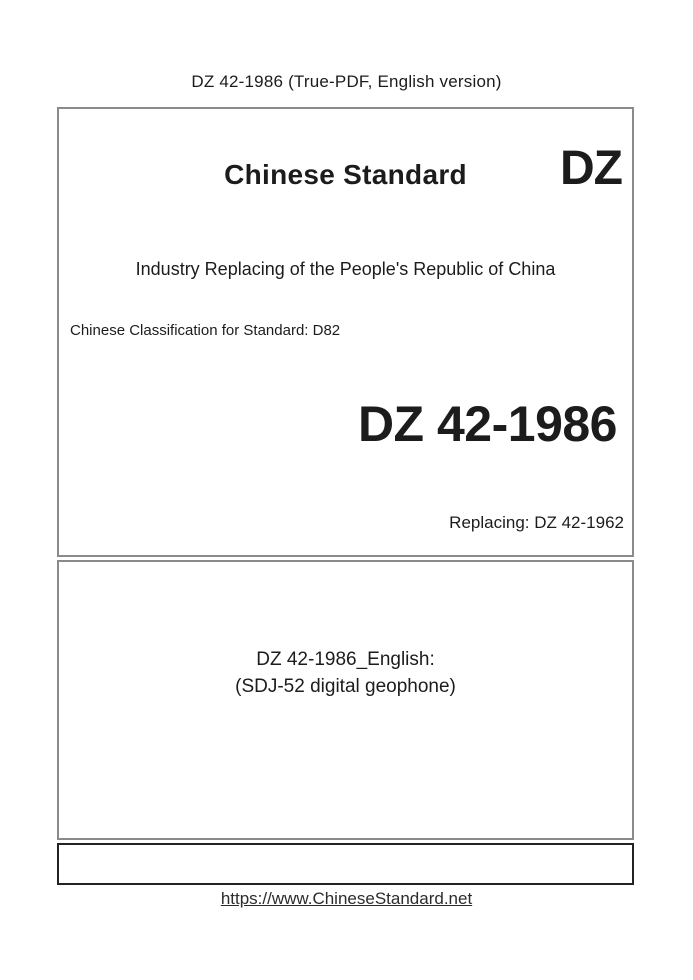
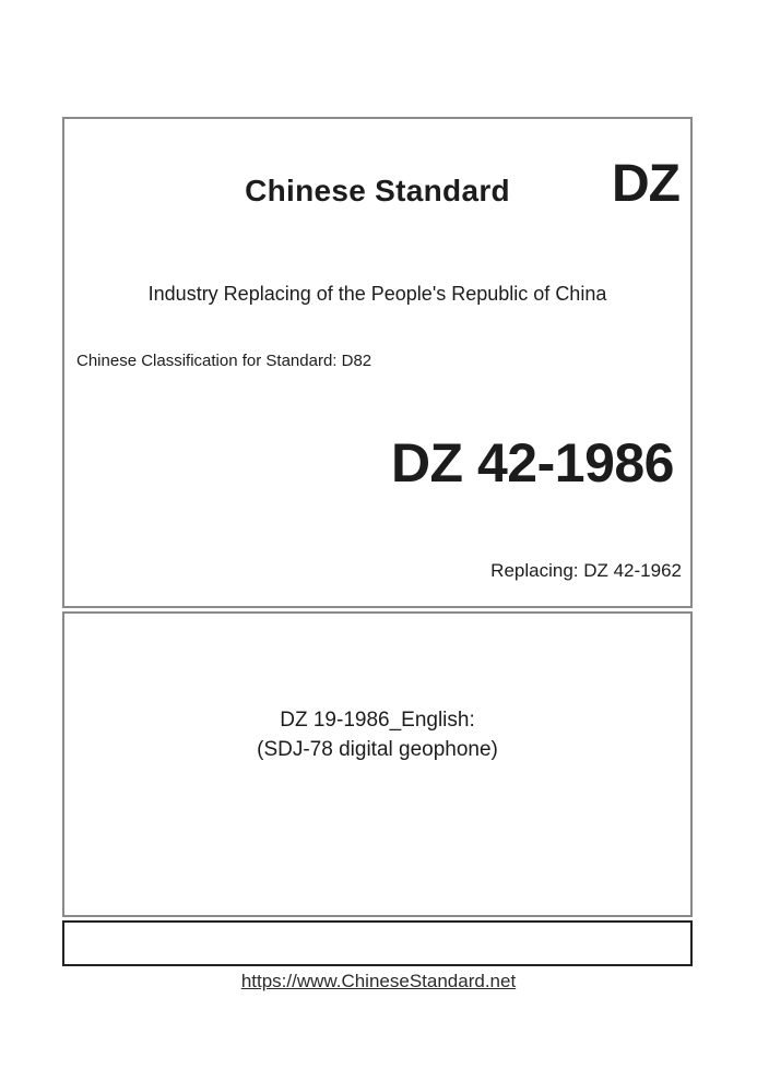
- DZ 42-1986 (True-PDF, English version)
  Chinese Standard
  DZ
  Industry Replacing of the People's Republic of China
  Chinese Classification for Standard: D82
  DZ 42-1986
  Replacing: DZ 42-1962
- DZ 42-1986_English:
+ DZ 19-1986_English:
- (SDJ-52 digital geophone)
+ (SDJ-78 digital geophone)
  https://www.ChineseStandard.net
